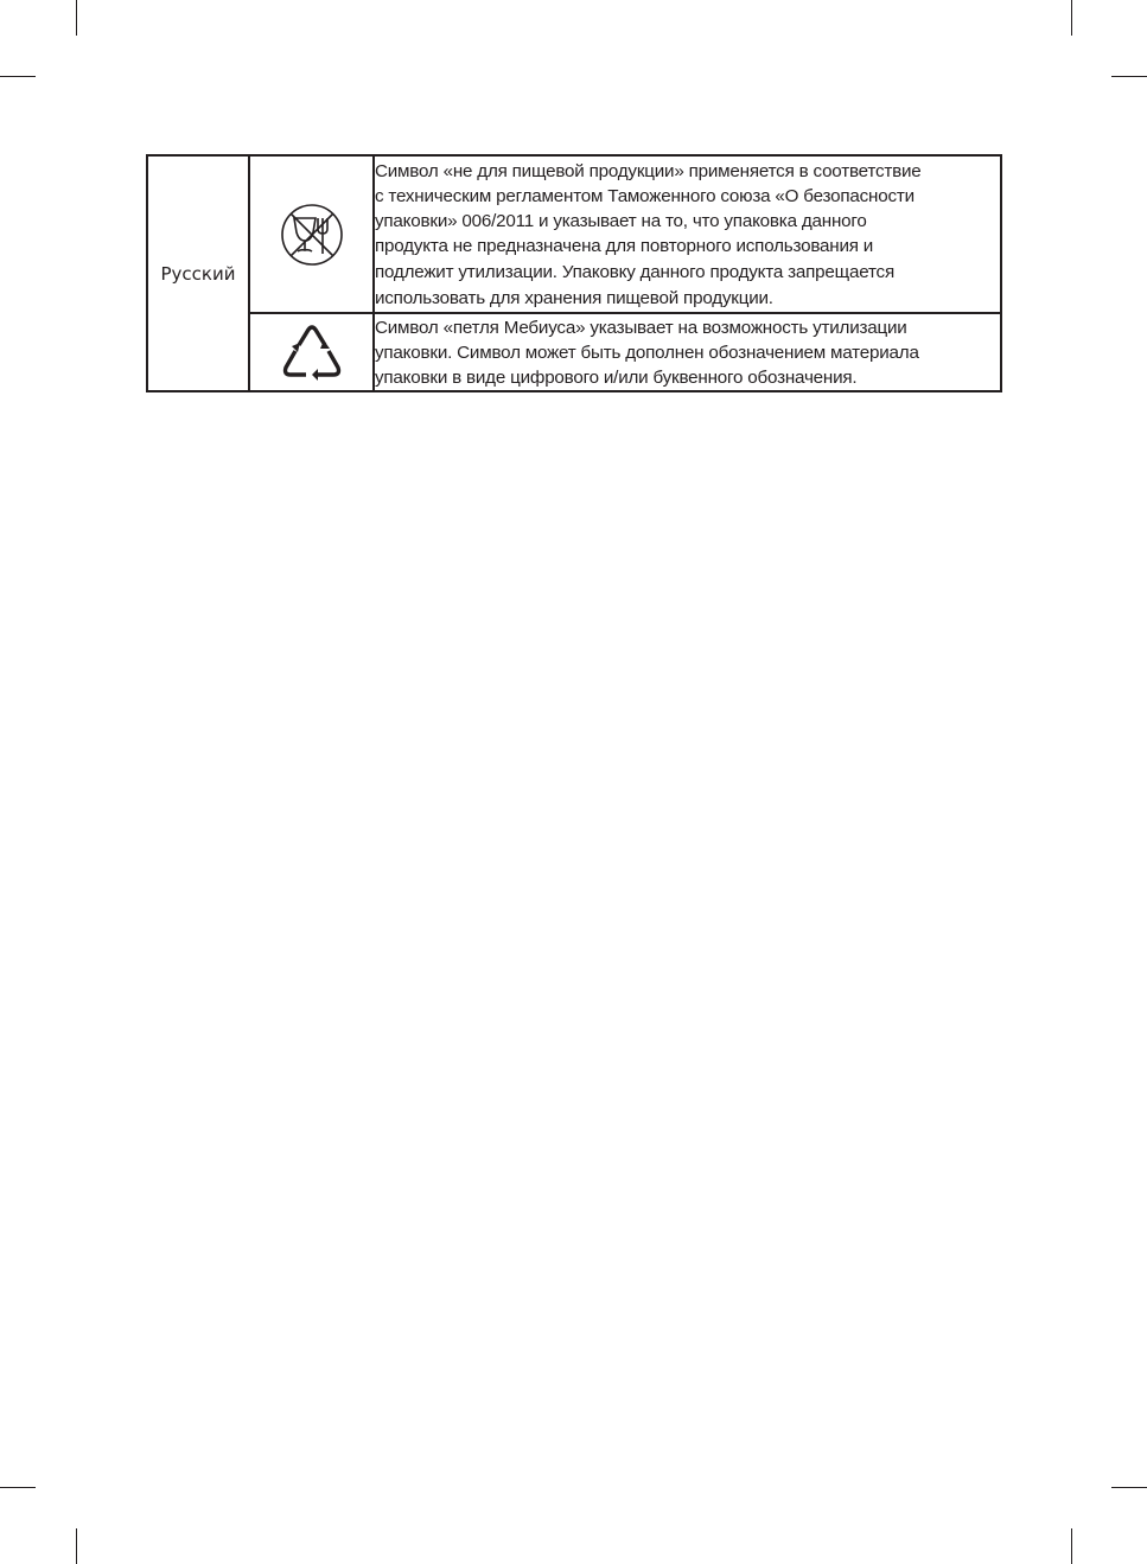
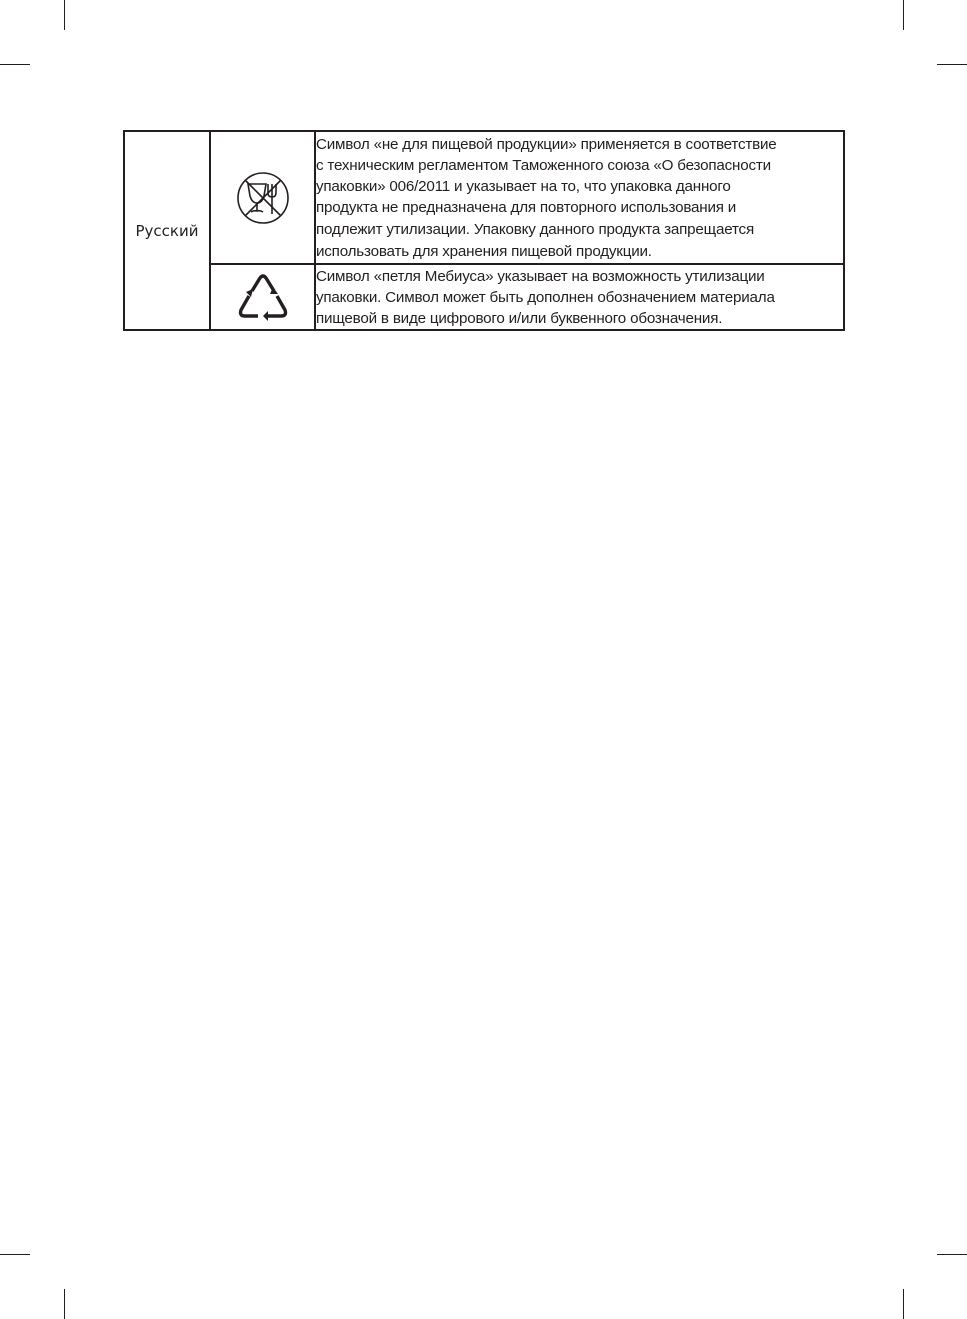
  Русский		Символ «не для пищевой продукции» применяется в соответствие с техническим регламентом Таможенного союза «О безопасности упаковки» 006/2011 и указывает на то, что упаковка данного продукта не предназначена для повторного использования и подлежит утилизации. Упаковку данного продукта запрещается использовать для хранения пищевой продукции.
- 	Символ «петля Мебиуса» указывает на возможность утилизации упаковки. Символ может быть дополнен обозначением материала упаковки в виде цифрового и/или буквенного обозначения.
+ 	Символ «петля Мебиуса» указывает на возможность утилизации упаковки. Символ может быть дополнен обозначением материала пищевой в виде цифрового и/или буквенного обозначения.
